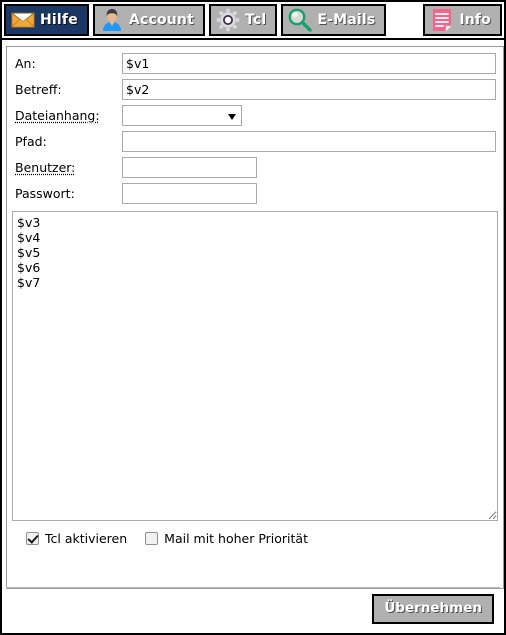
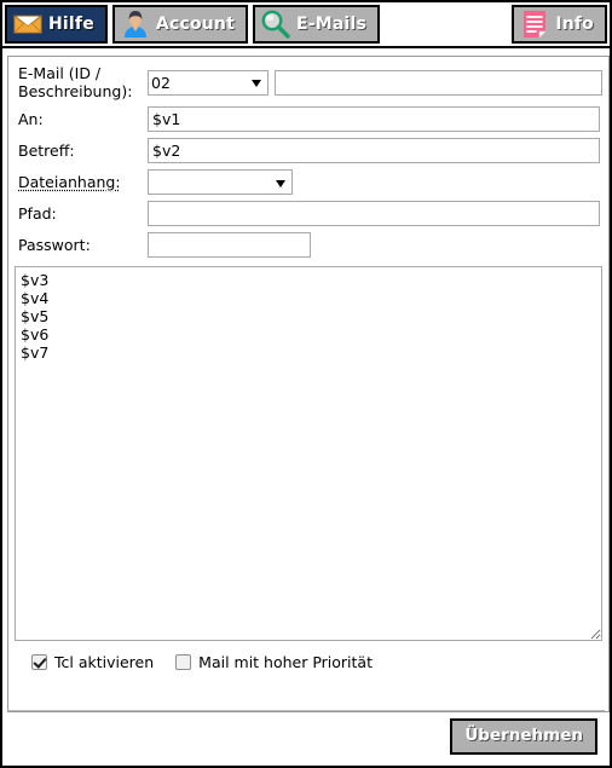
  Hilfe
  Account
- Tcl
  E-Mails
  Info
+ E-Mail (ID / Beschreibung):
+ 02
  An:
  $v1
  Betreff:
  $v2
  Dateianhang:
  Pfad:
- Benutzer:
  Passwort:
  $v3
  $v4
  $v5
  $v6
  $v7
  Tcl aktivieren
  Mail mit hoher Priorität
  Übernehmen
